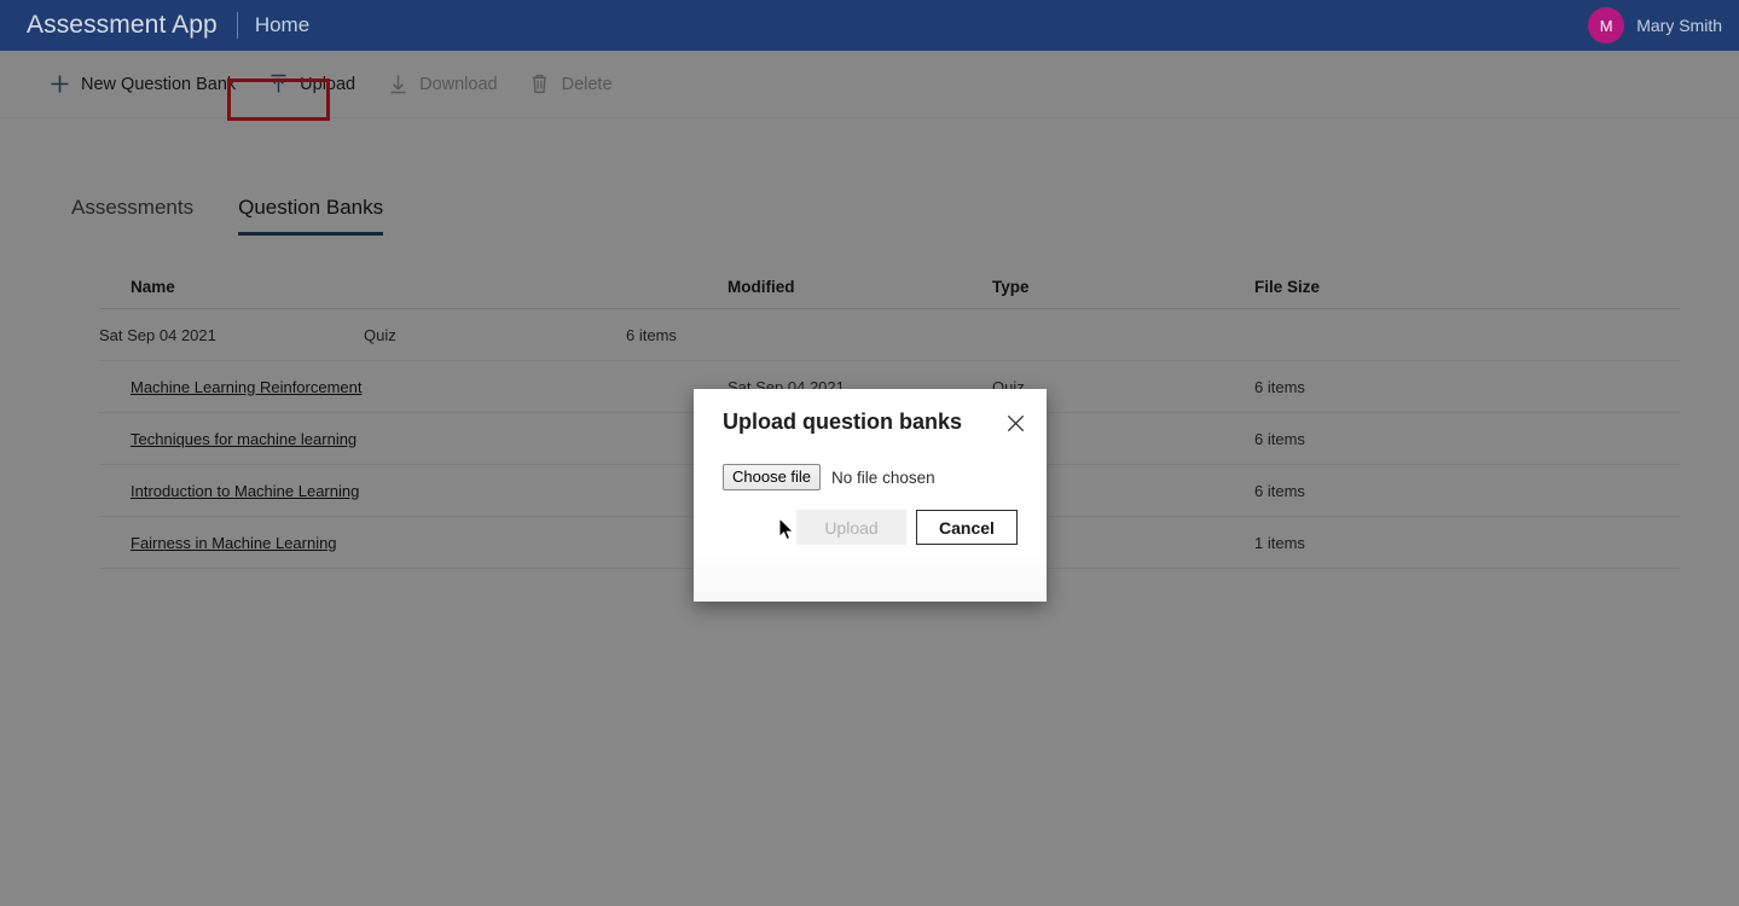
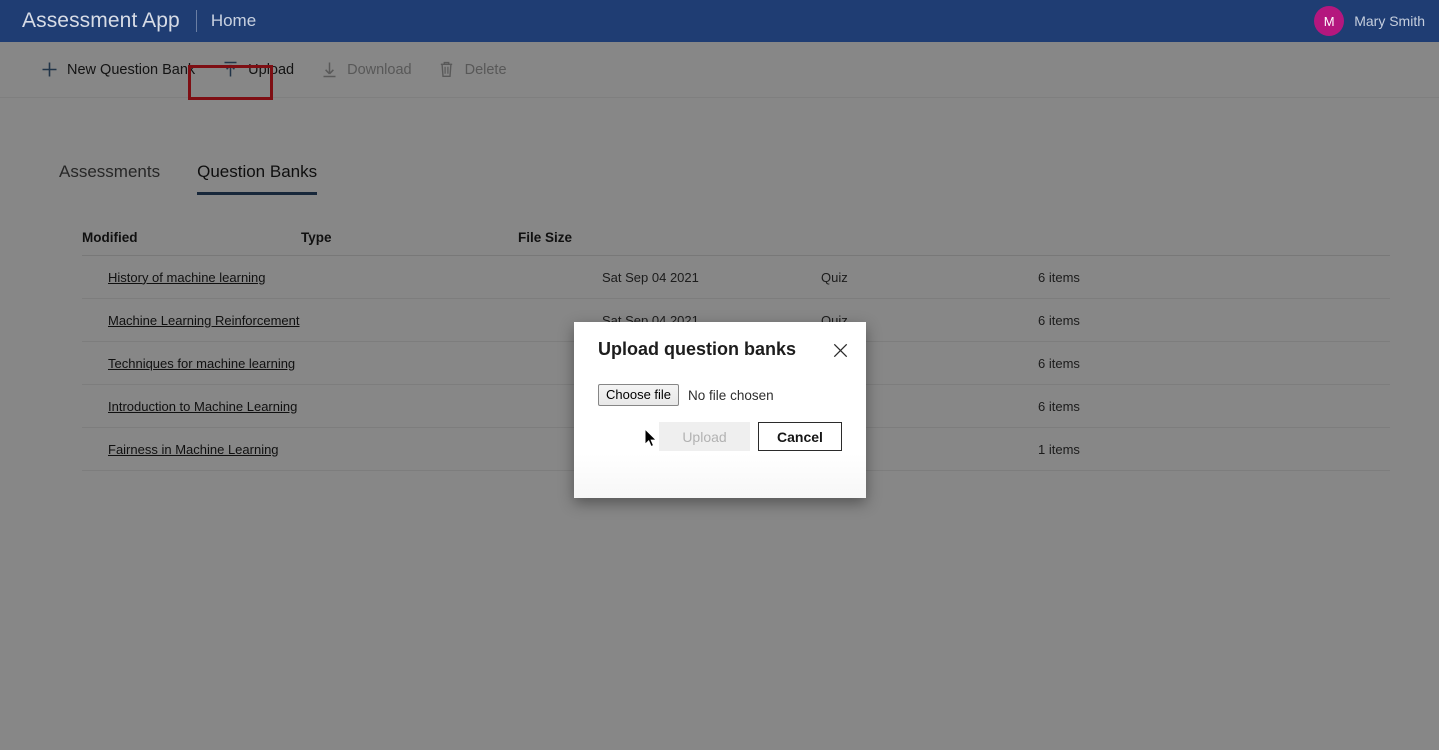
  Assessment App
  Home
  M
  Mary Smith
  New Question Bank
  Upload
  Download
  Delete
  Assessments
  Question Banks
- Name
  Modified
  Type
  File Size
+ History of machine learning
  Sat Sep 04 2021
  Quiz
  6 items
  Machine Learning Reinforcement
  Sat Sep 04 2021
  Quiz
  6 items
  Techniques for machine learning
  6 items
  Introduction to Machine Learning
  6 items
  Fairness in Machine Learning
  1 items
  Upload question banks
  Choose file
  No file chosen
  Upload
  Cancel
